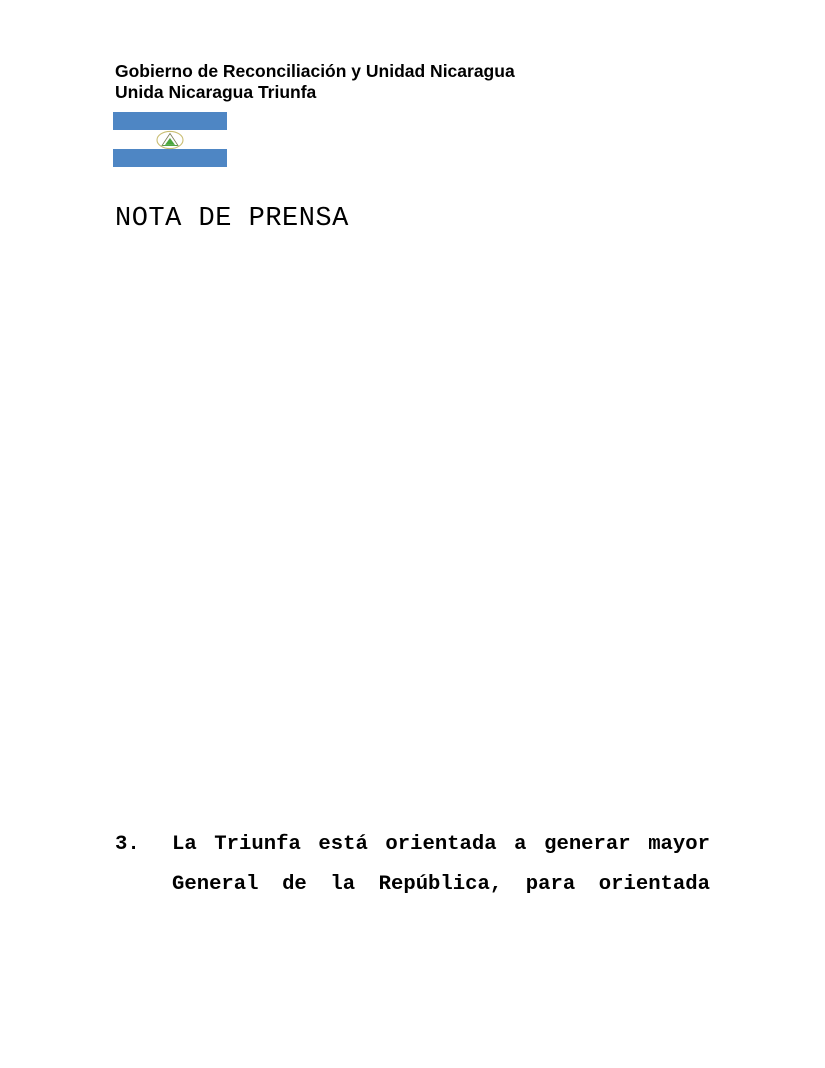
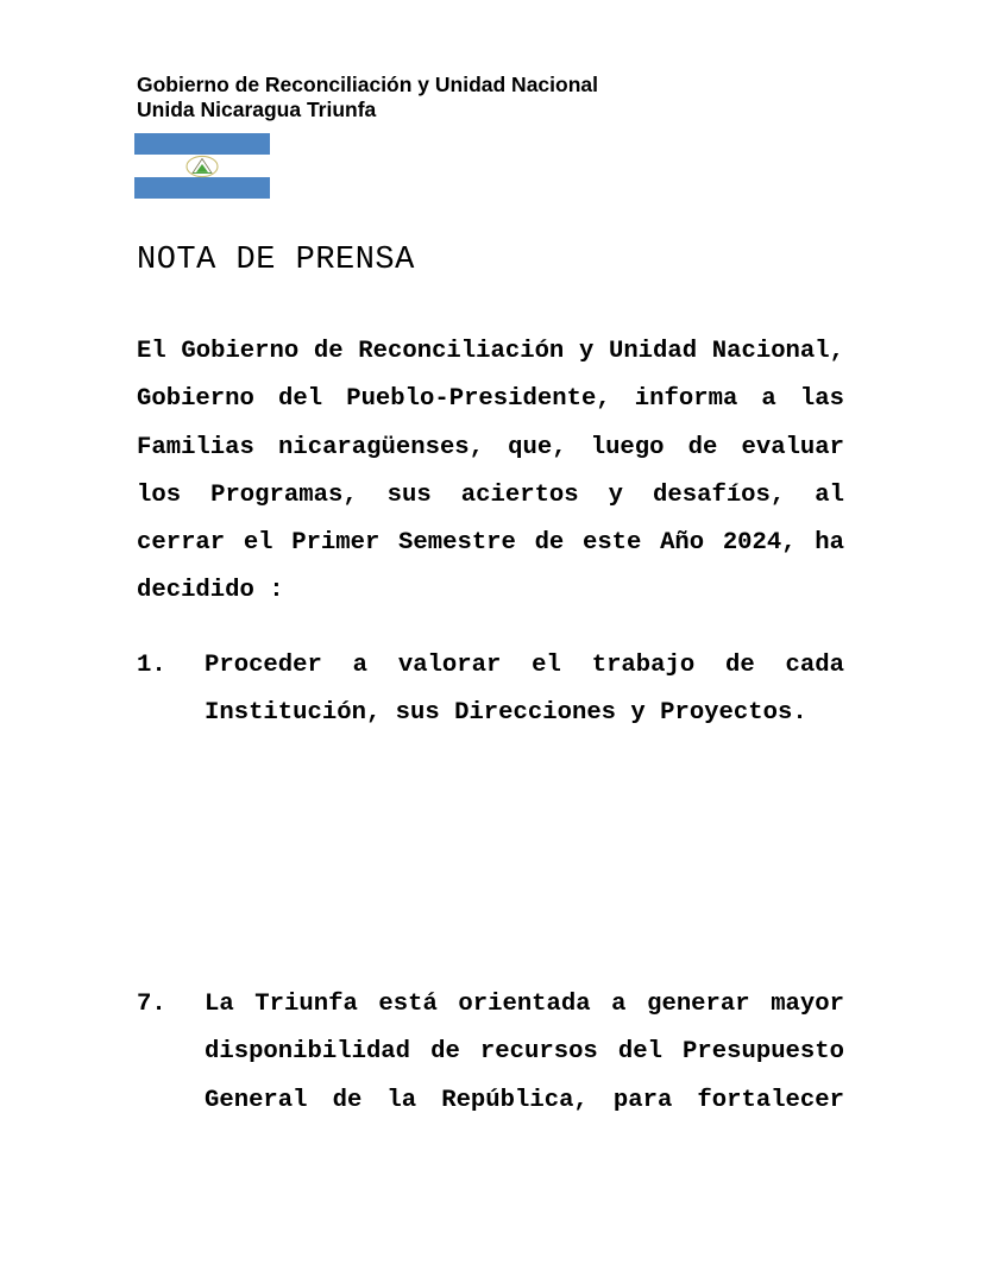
- Gobierno de Reconciliación y Unidad Nicaragua
+ Gobierno de Reconciliación y Unidad Nacional
  Unida Nicaragua Triunfa
  NOTA DE PRENSA
+ El Gobierno de Reconciliación y Unidad Nacional,
+ Gobierno del Pueblo-Presidente, informa a las
+ Familias nicaragüenses, que, luego de evaluar
+ los Programas, sus aciertos y desafíos, al
+ cerrar el Primer Semestre de este Año 2024, ha
+ decidido :
+ 1.
+ Proceder a valorar el trabajo de cada
+ Institución, sus Direcciones y Proyectos.
- 3.
+ 7.
  La Triunfa está orientada a generar mayor
+ disponibilidad de recursos del Presupuesto
- General de la República, para orientada
+ General de la República, para fortalecer
